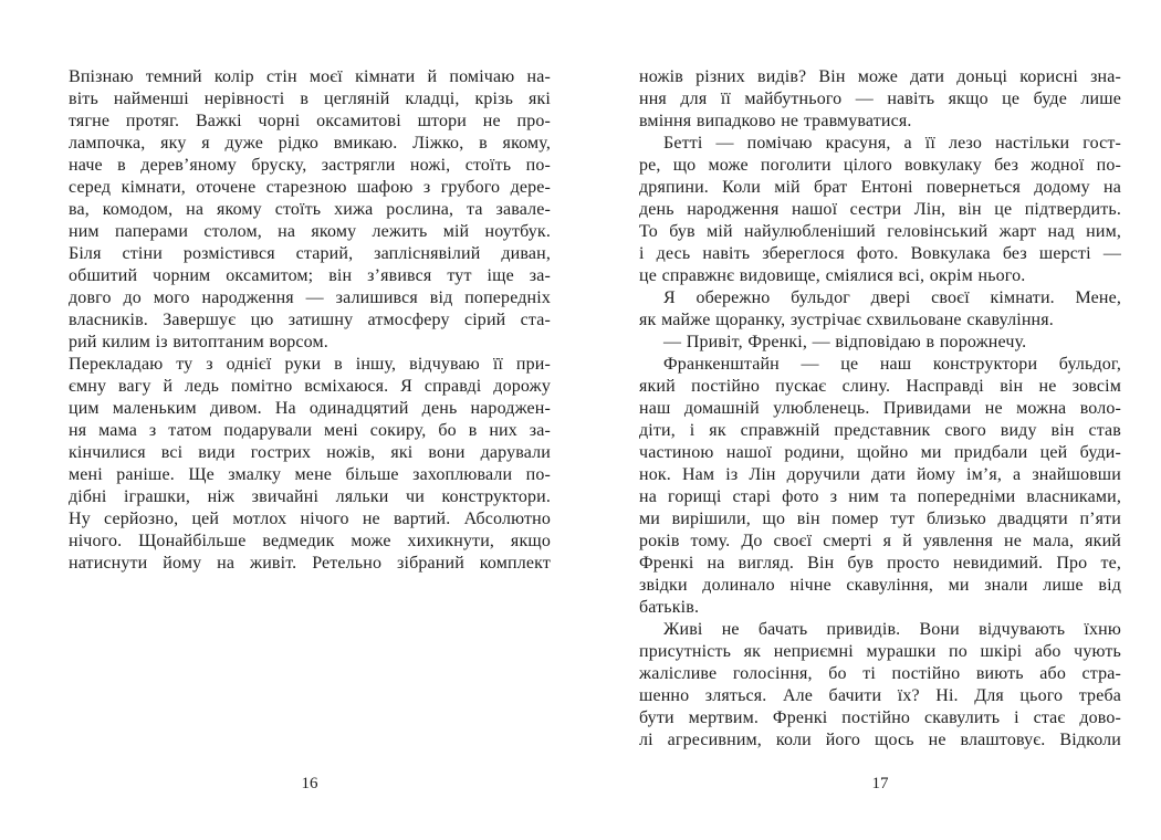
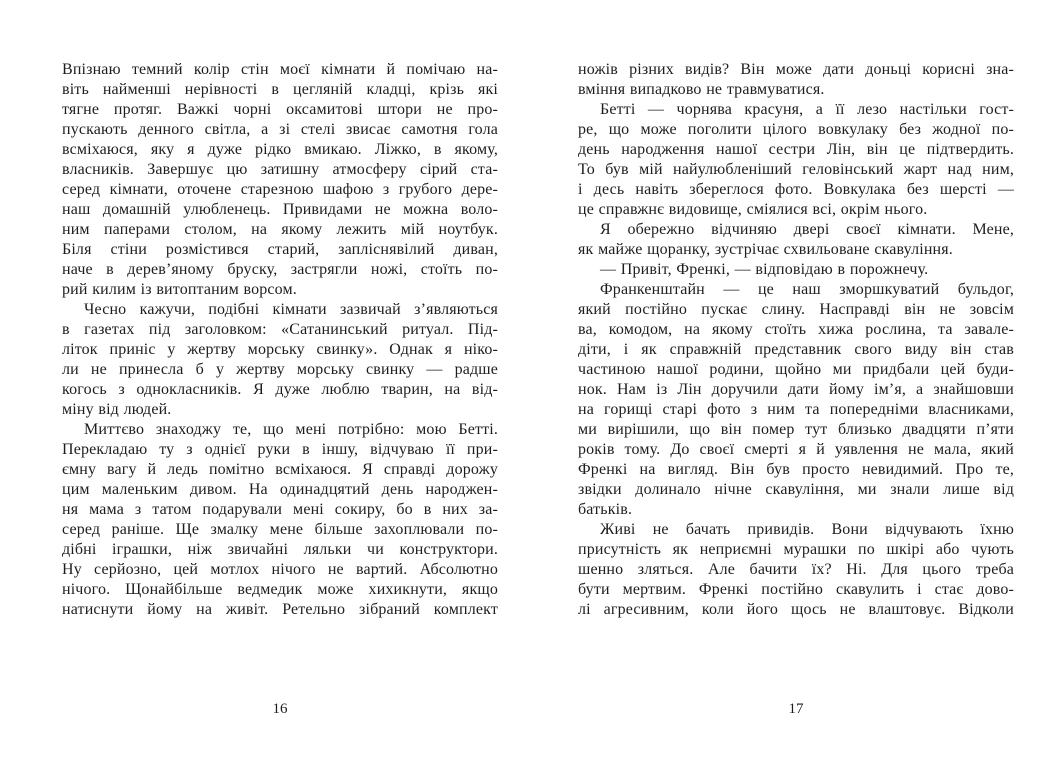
  Впізнаю темний колір стін моєї кімнати й помічаю на-
  віть найменші нерівності в цегляній кладці, крізь які
  тягне протяг. Важкі чорні оксамитові штори не про-
+ пускають денного світла, а зі стелі звисає самотня гола
- лампочка, яку я дуже рідко вмикаю. Ліжко, в якому,
+ всміхаюся, яку я дуже рідко вмикаю. Ліжко, в якому,
- наче в дерев’яному бруску, застрягли ножі, стоїть по-
+ власників. Завершує цю затишну атмосферу сірий ста-
  серед кімнати, оточене старезною шафою з грубого дере-
- ва, комодом, на якому стоїть хижа рослина, та завале-
+ наш домашній улюбленець. Привидами не можна воло-
  ним паперами столом, на якому лежить мій ноутбук.
  Біля стіни розмістився старий, запліснявілий диван,
- обшитий чорним оксамитом; він з’явився тут іще за-
- довго до мого народження — залишився від попередніх
- власників. Завершує цю затишну атмосферу сірий ста-
+ наче в дерев’яному бруску, застрягли ножі, стоїть по-
  рий килим із витоптаним ворсом.
+ Чесно кажучи, подібні кімнати зазвичай з’являються
+ в газетах під заголовком: «Сатанинський ритуал. Під-
+ літок приніс у жертву морську свинку». Однак я ніко-
+ ли не принесла б у жертву морську свинку — радше
+ когось з однокласників. Я дуже люблю тварин, на від-
+ міну від людей.
+ Миттєво знаходжу те, що мені потрібно: мою Бетті.
  Перекладаю ту з однієї руки в іншу, відчуваю її при-
  ємну вагу й ледь помітно всміхаюся. Я справді дорожу
  цим маленьким дивом. На одинадцятий день народжен-
  ня мама з татом подарували мені сокиру, бо в них за-
- кінчилися всі види гострих ножів, які вони дарували
- мені раніше. Ще змалку мене більше захоплювали по-
+ серед раніше. Ще змалку мене більше захоплювали по-
  дібні іграшки, ніж звичайні ляльки чи конструктори.
  Ну серйозно, цей мотлох нічого не вартий. Абсолютно
  нічого. Щонайбільше ведмедик може хихикнути, якщо
  натиснути йому на живіт. Ретельно зібраний комплект
  16
  ножів різних видів? Він може дати доньці корисні зна-
- ння для її майбутнього — навіть якщо це буде лише
  вміння випадково не травмуватися.
- Бетті — помічаю красуня, а її лезо настільки гост-
+ Бетті — чорнява красуня, а її лезо настільки гост-
  ре, що може поголити цілого вовкулаку без жодної по-
- дряпини. Коли мій брат Ентоні повернеться додому на
  день народження нашої сестри Лін, він це підтвердить.
  То був мій найулюбленіший геловінський жарт над ним,
  і десь навіть збереглося фото. Вовкулака без шерсті —
  це справжнє видовище, сміялися всі, окрім нього.
- Я обережно бульдог двері своєї кімнати. Мене,
+ Я обережно відчиняю двері своєї кімнати. Мене,
  як майже щоранку, зустрічає схвильоване скавуління.
  — Привіт, Френкі, — відповідаю в порожнечу.
- Франкенштайн — це наш конструктори бульдог,
+ Франкенштайн — це наш зморшкуватий бульдог,
  який постійно пускає слину. Насправді він не зовсім
- наш домашній улюбленець. Привидами не можна воло-
+ ва, комодом, на якому стоїть хижа рослина, та завале-
  діти, і як справжній представник свого виду він став
  частиною нашої родини, щойно ми придбали цей буди-
  нок. Нам із Лін доручили дати йому ім’я, а знайшовши
  на горищі старі фото з ним та попередніми власниками,
  ми вирішили, що він помер тут близько двадцяти п’яти
  років тому. До своєї смерті я й уявлення не мала, який
  Френкі на вигляд. Він був просто невидимий. Про те,
  звідки долинало нічне скавуління, ми знали лише від
  батьків.
  Живі не бачать привидів. Вони відчувають їхню
  присутність як неприємні мурашки по шкірі або чують
- жалісливе голосіння, бо ті постійно виють або стра-
  шенно зляться. Але бачити їх? Ні. Для цього треба
  бути мертвим. Френкі постійно скавулить і стає дово-
  лі агресивним, коли його щось не влаштовує. Відколи
  17
